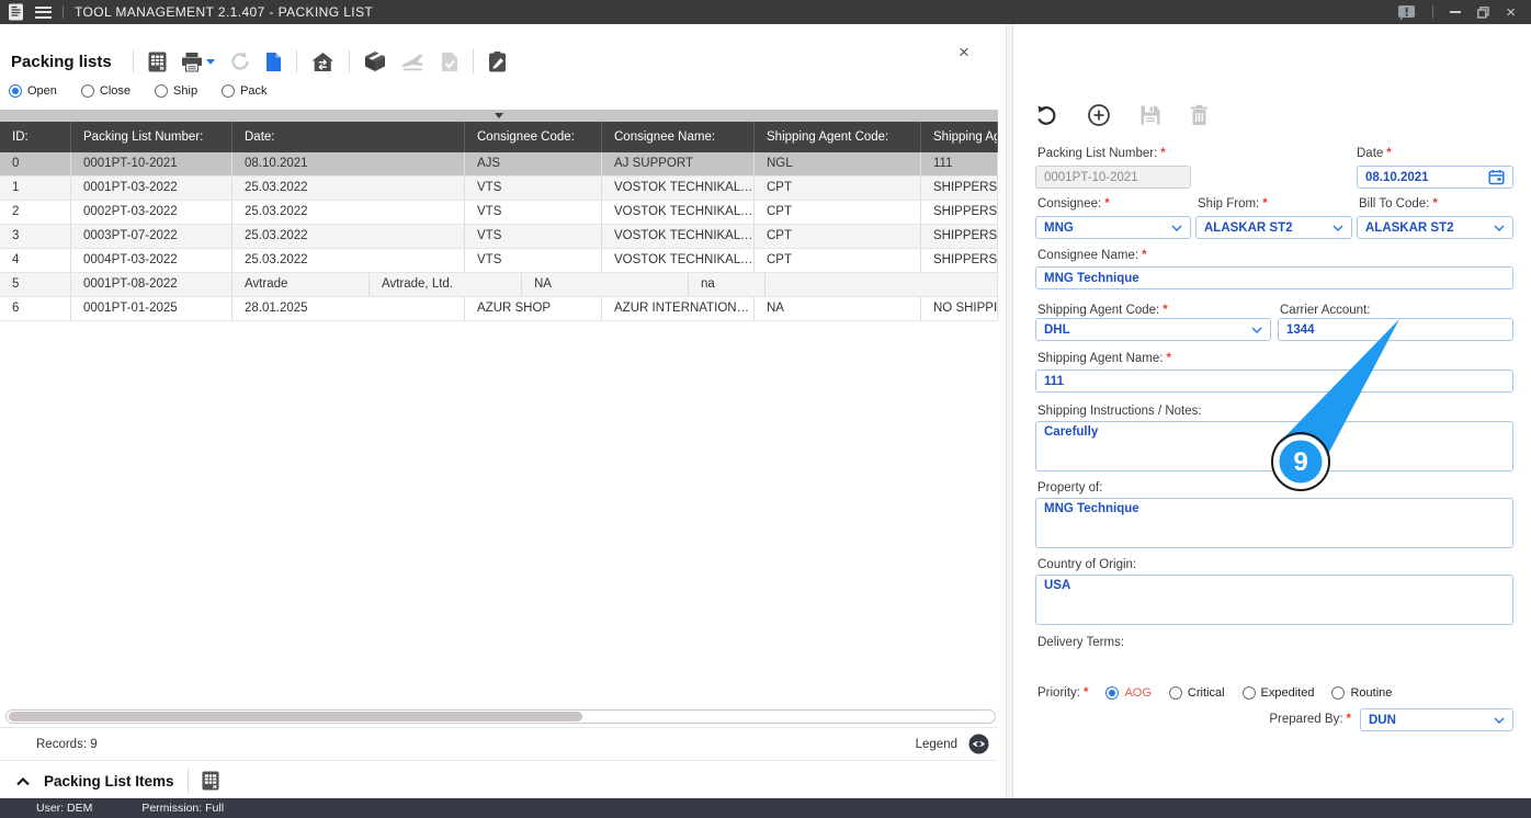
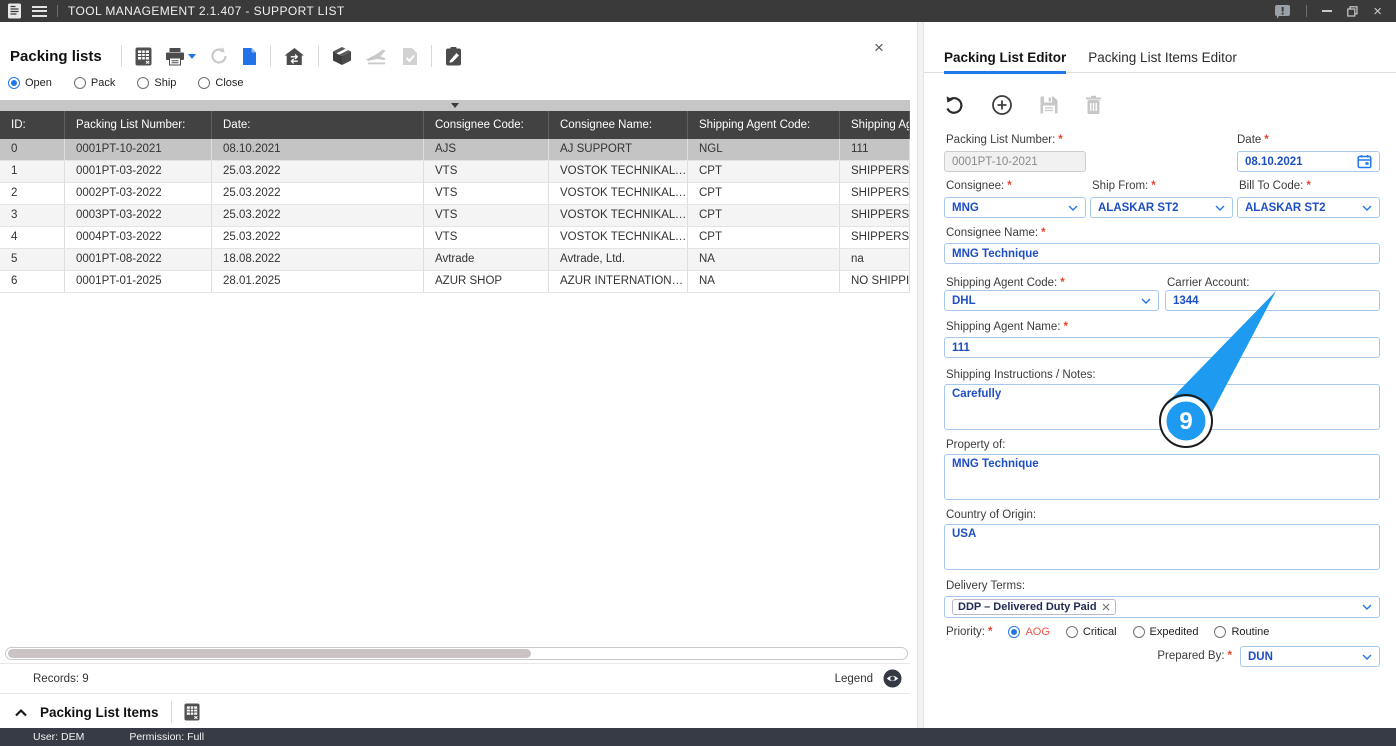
- TOOL MANAGEMENT 2.1.407 - PACKING LIST
+ TOOL MANAGEMENT 2.1.407 - SUPPORT LIST
  ×
  Packing lists
  ×
  Open
- Close
+ Pack
  Ship
- Pack
+ Close
  ID:
  Packing List Number:
  Date:
  Consignee Code:
  Consignee Name:
  Shipping Agent Code:
  0
  0001PT-10-2021
  08.10.2021
  AJS
  AJ SUPPORT
  NGL
  111
  1
  0001PT-03-2022
  25.03.2022
  VTS
  CPT
  2
  0002PT-03-2022
  25.03.2022
  VTS
  CPT
  3
- 0003PT-07-2022
+ 0003PT-03-2022
  25.03.2022
  VTS
  CPT
  4
  0004PT-03-2022
  25.03.2022
  VTS
  CPT
  5
  0001PT-08-2022
+ 18.08.2022
  Avtrade
  Avtrade, Ltd.
  NA
  na
  6
  0001PT-01-2025
  28.01.2025
  AZUR SHOP
  AZUR INTERNATIONAL
  NA
  NO SHIPPI
  Records: 9
  Legend
  Packing List Items
+ Packing List Editor
+ Packing List Items Editor
  Packing List Number: *
  0001PT-10-2021
  Date *
  08.10.2021
  Consignee: *
  MNG
  Ship From: *
  ALASKAR ST2
  Bill To Code: *
  ALASKAR ST2
  Consignee Name: *
  MNG Technique
  Shipping Agent Code: *
  DHL
  Carrier Account:
  1344
  Shipping Agent Name: *
  111
  Shipping Instructions / Notes:
  Carefully
  Property of:
  MNG Technique
  Country of Origin:
  USA
  Delivery Terms:
+ DDP – Delivered Duty Paid
  Priority: *
  AOG
  Critical
  Expedited
  Routine
  Prepared By: *
  DUN
  9
  User: DEM
  Permission: Full
